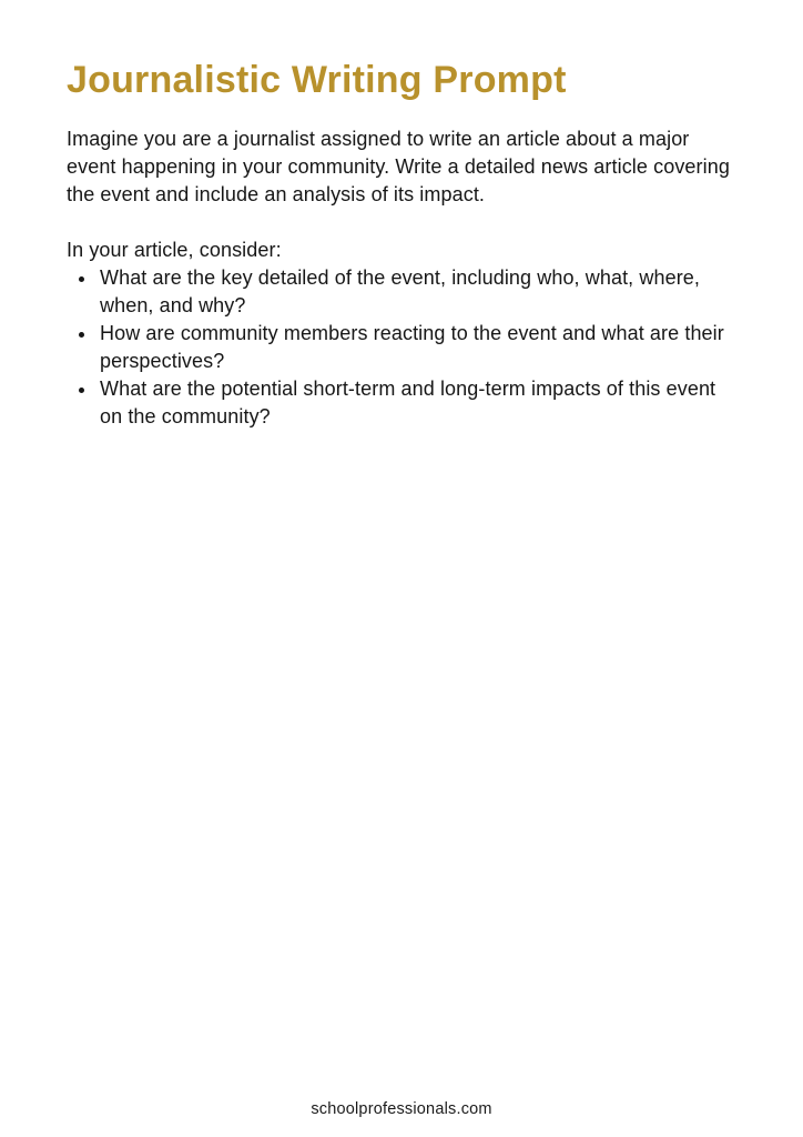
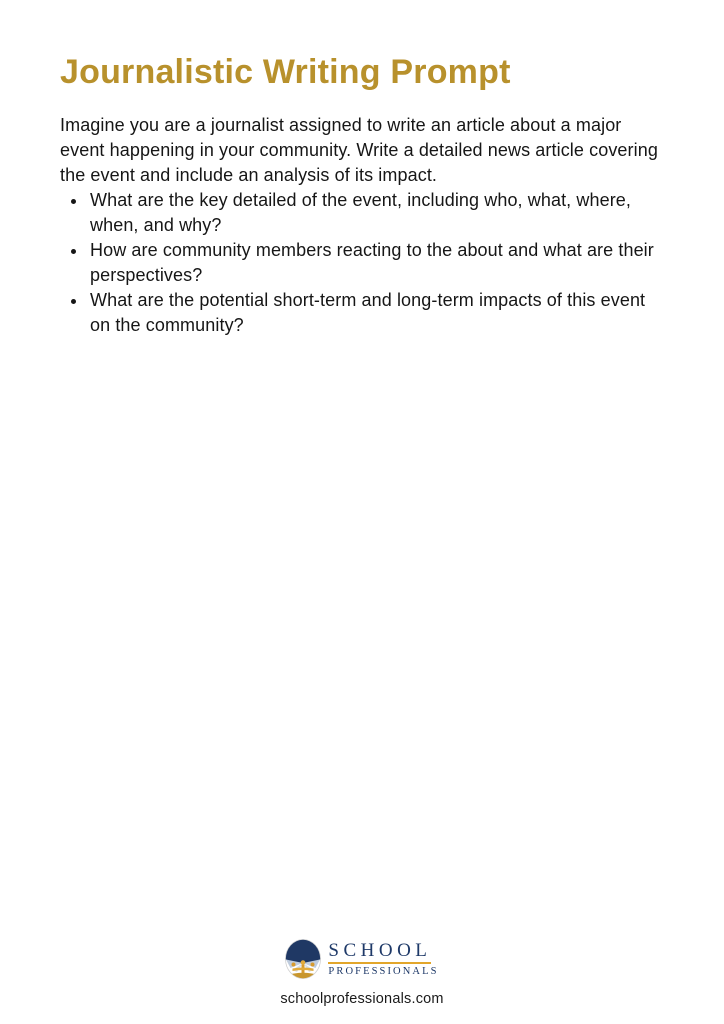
  Journalistic Writing Prompt
  Imagine you are a journalist assigned to write an article about a major event happening in your community. Write a detailed news article covering the event and include an analysis of its impact.
- In your article, consider:
  What are the key detailed of the event, including who, what, where, when, and why?
- How are community members reacting to the event and what are their perspectives?
+ How are community members reacting to the about and what are their perspectives?
  What are the potential short-term and long-term impacts of this event on the community?
+ SCHOOL
+ PROFESSIONALS
  schoolprofessionals.com
